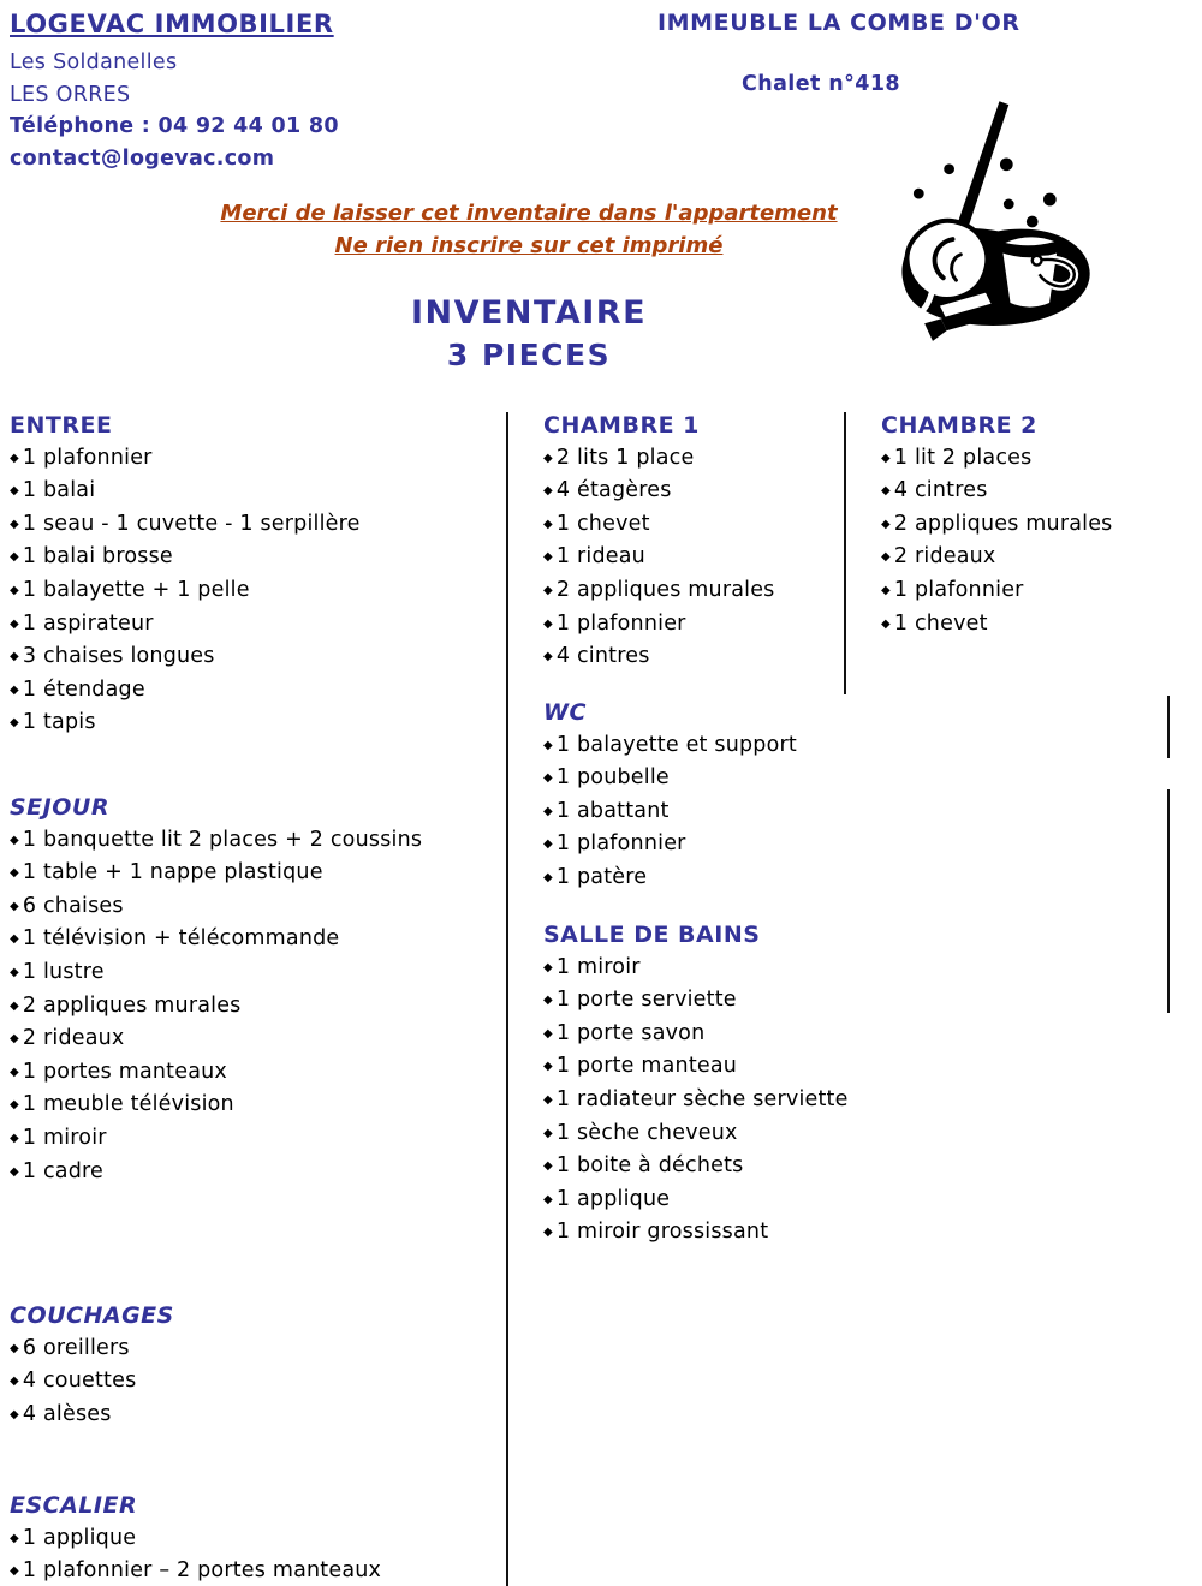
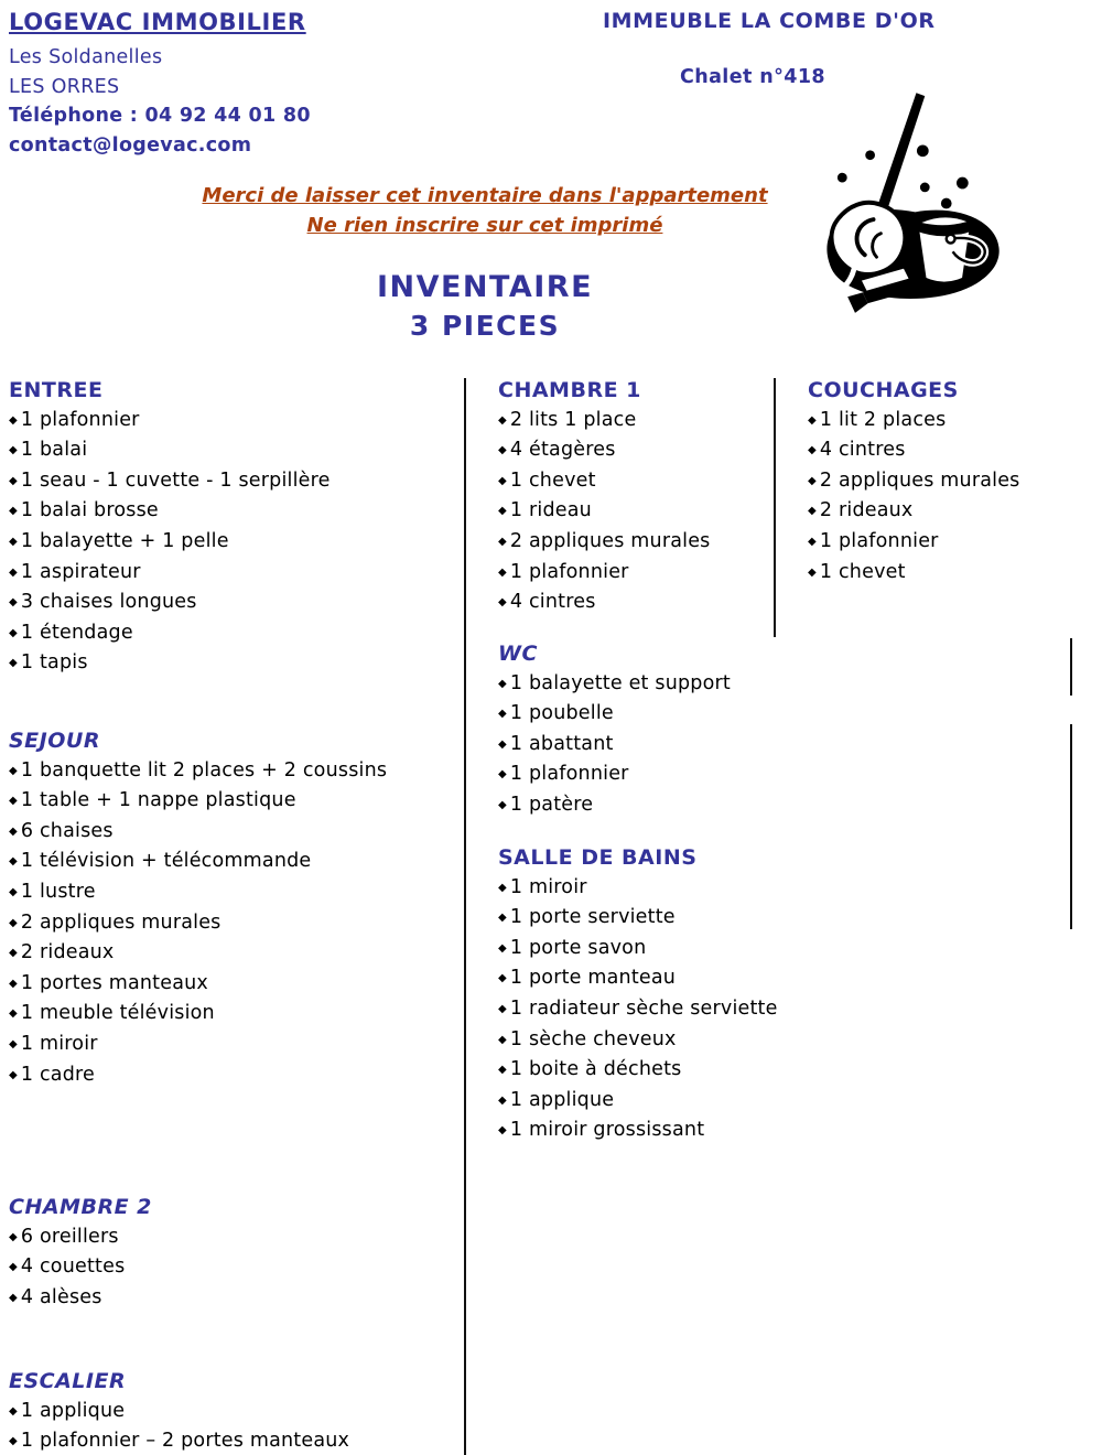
  LOGEVAC IMMOBILIER
  Les Soldanelles
  LES ORRES
  Téléphone : 04 92 44 01 80
  contact@logevac.com
  IMMEUBLE LA COMBE D'OR
  Chalet n°418
  Merci de laisser cet inventaire dans l'appartement
  Ne rien inscrire sur cet imprimé
  INVENTAIRE
  3 PIECES
  ENTREE
  ◆ 1 plafonnier
  ◆ 1 balai
  ◆ 1 seau - 1 cuvette - 1 serpillère
  ◆ 1 balai brosse
  ◆ 1 balayette + 1 pelle
  ◆ 1 aspirateur
  ◆ 3 chaises longues
  ◆ 1 étendage
  ◆ 1 tapis
  SEJOUR
  ◆ 1 banquette lit 2 places + 2 coussins
  ◆ 1 table + 1 nappe plastique
  ◆ 6 chaises
  ◆ 1 télévision + télécommande
  ◆ 1 lustre
  ◆ 2 appliques murales
  ◆ 2 rideaux
  ◆ 1 portes manteaux
  ◆ 1 meuble télévision
  ◆ 1 miroir
  ◆ 1 cadre
- COUCHAGES
+ CHAMBRE 2
  ◆ 6 oreillers
  ◆ 4 couettes
  ◆ 4 alèses
  ESCALIER
  ◆ 1 applique
  ◆ 1 plafonnier – 2 portes manteaux
  CHAMBRE 1
  ◆ 2 lits 1 place
  ◆ 4 étagères
  ◆ 1 chevet
  ◆ 1 rideau
  ◆ 2 appliques murales
  ◆ 1 plafonnier
  ◆ 4 cintres
  WC
  ◆ 1 balayette et support
  ◆ 1 poubelle
  ◆ 1 abattant
  ◆ 1 plafonnier
  ◆ 1 patère
  SALLE DE BAINS
  ◆ 1 miroir
  ◆ 1 porte serviette
  ◆ 1 porte savon
  ◆ 1 porte manteau
  ◆ 1 radiateur sèche serviette
  ◆ 1 sèche cheveux
  ◆ 1 boite à déchets
  ◆ 1 applique
  ◆ 1 miroir grossissant
- CHAMBRE 2
+ COUCHAGES
  ◆ 1 lit 2 places
  ◆ 4 cintres
  ◆ 2 appliques murales
  ◆ 2 rideaux
  ◆ 1 plafonnier
  ◆ 1 chevet
